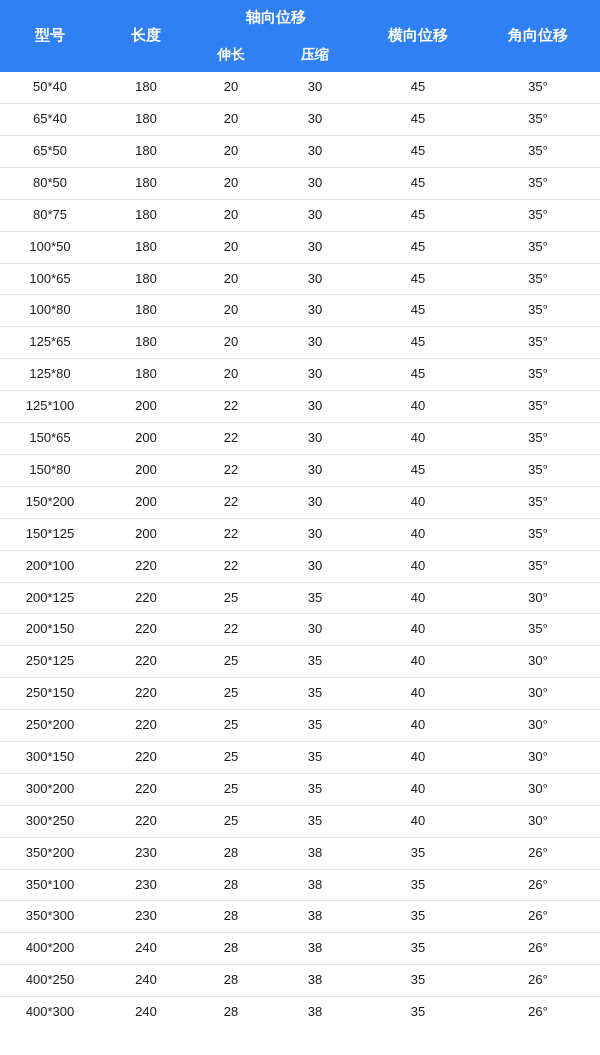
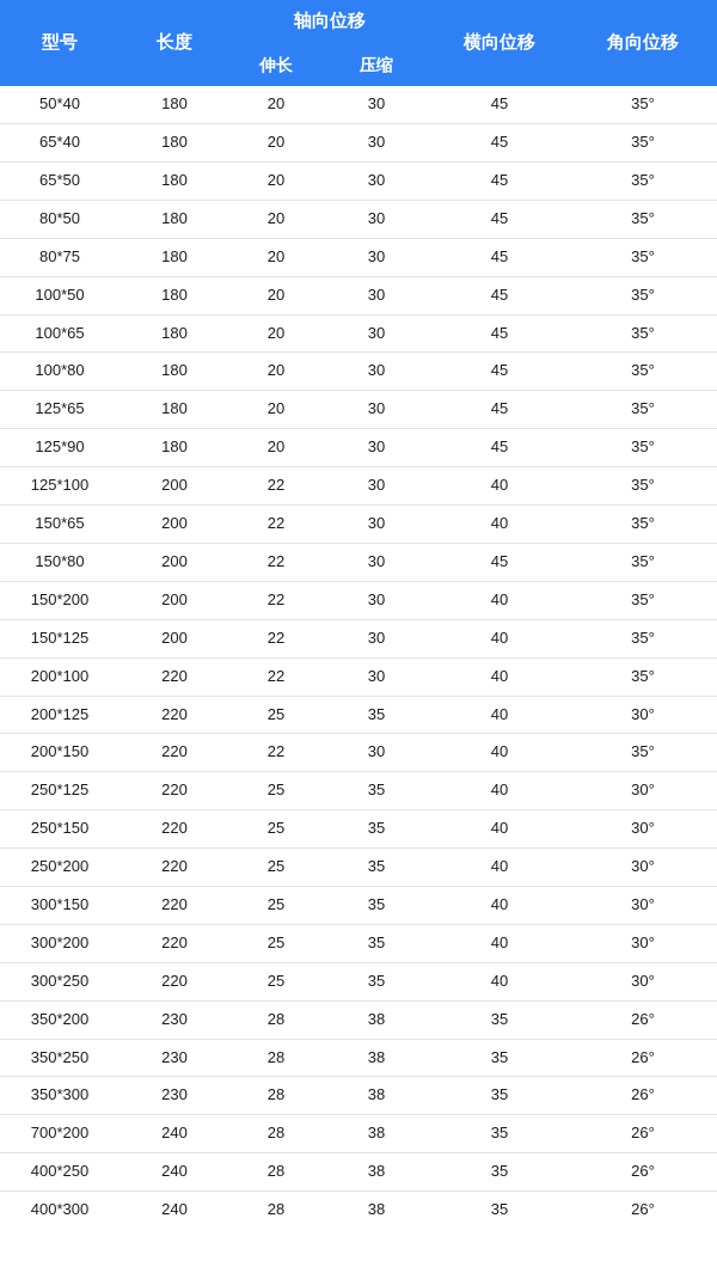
  型号	长度	轴向位移	横向位移	角向位移
  伸长	压缩
  50*40	180	20	30	45	35°
  65*40	180	20	30	45	35°
  65*50	180	20	30	45	35°
  80*50	180	20	30	45	35°
  80*75	180	20	30	45	35°
  100*50	180	20	30	45	35°
  100*65	180	20	30	45	35°
  100*80	180	20	30	45	35°
  125*65	180	20	30	45	35°
- 125*80	180	20	30	45	35°
+ 125*90	180	20	30	45	35°
  125*100	200	22	30	40	35°
  150*65	200	22	30	40	35°
  150*80	200	22	30	45	35°
  150*200	200	22	30	40	35°
  150*125	200	22	30	40	35°
  200*100	220	22	30	40	35°
  200*125	220	25	35	40	30°
  200*150	220	22	30	40	35°
  250*125	220	25	35	40	30°
  250*150	220	25	35	40	30°
  250*200	220	25	35	40	30°
  300*150	220	25	35	40	30°
  300*200	220	25	35	40	30°
  300*250	220	25	35	40	30°
  350*200	230	28	38	35	26°
- 350*100	230	28	38	35	26°
+ 350*250	230	28	38	35	26°
  350*300	230	28	38	35	26°
- 400*200	240	28	38	35	26°
+ 700*200	240	28	38	35	26°
  400*250	240	28	38	35	26°
  400*300	240	28	38	35	26°
